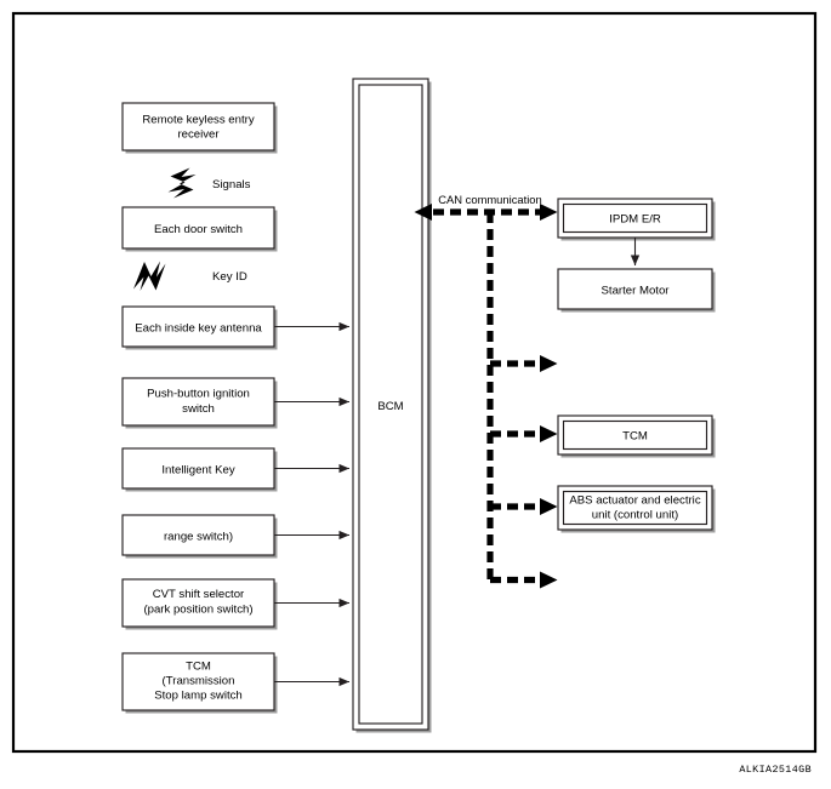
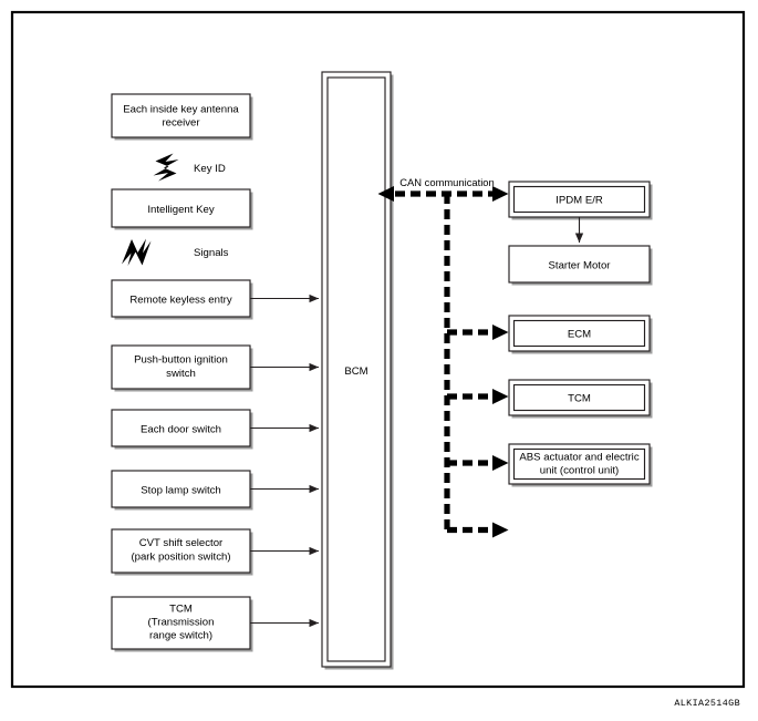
- Remote keyless entry
+ Each inside key antenna
  receiver
- Signals
+ Key ID
- Each door switch
+ Intelligent Key
- Key ID
+ Signals
- Each inside key antenna
+ Remote keyless entry
  Push-button ignition
  switch
- Intelligent Key
+ Each door switch
- range switch)
+ Stop lamp switch
  CVT shift selector
  (park position switch)
  TCM
  (Transmission
- Stop lamp switch
+ range switch)
  BCM
  CAN communication
  IPDM E/R
  Starter Motor
+ ECM
  TCM
  ABS actuator and electric
  unit (control unit)
  ALKIA2514GB
